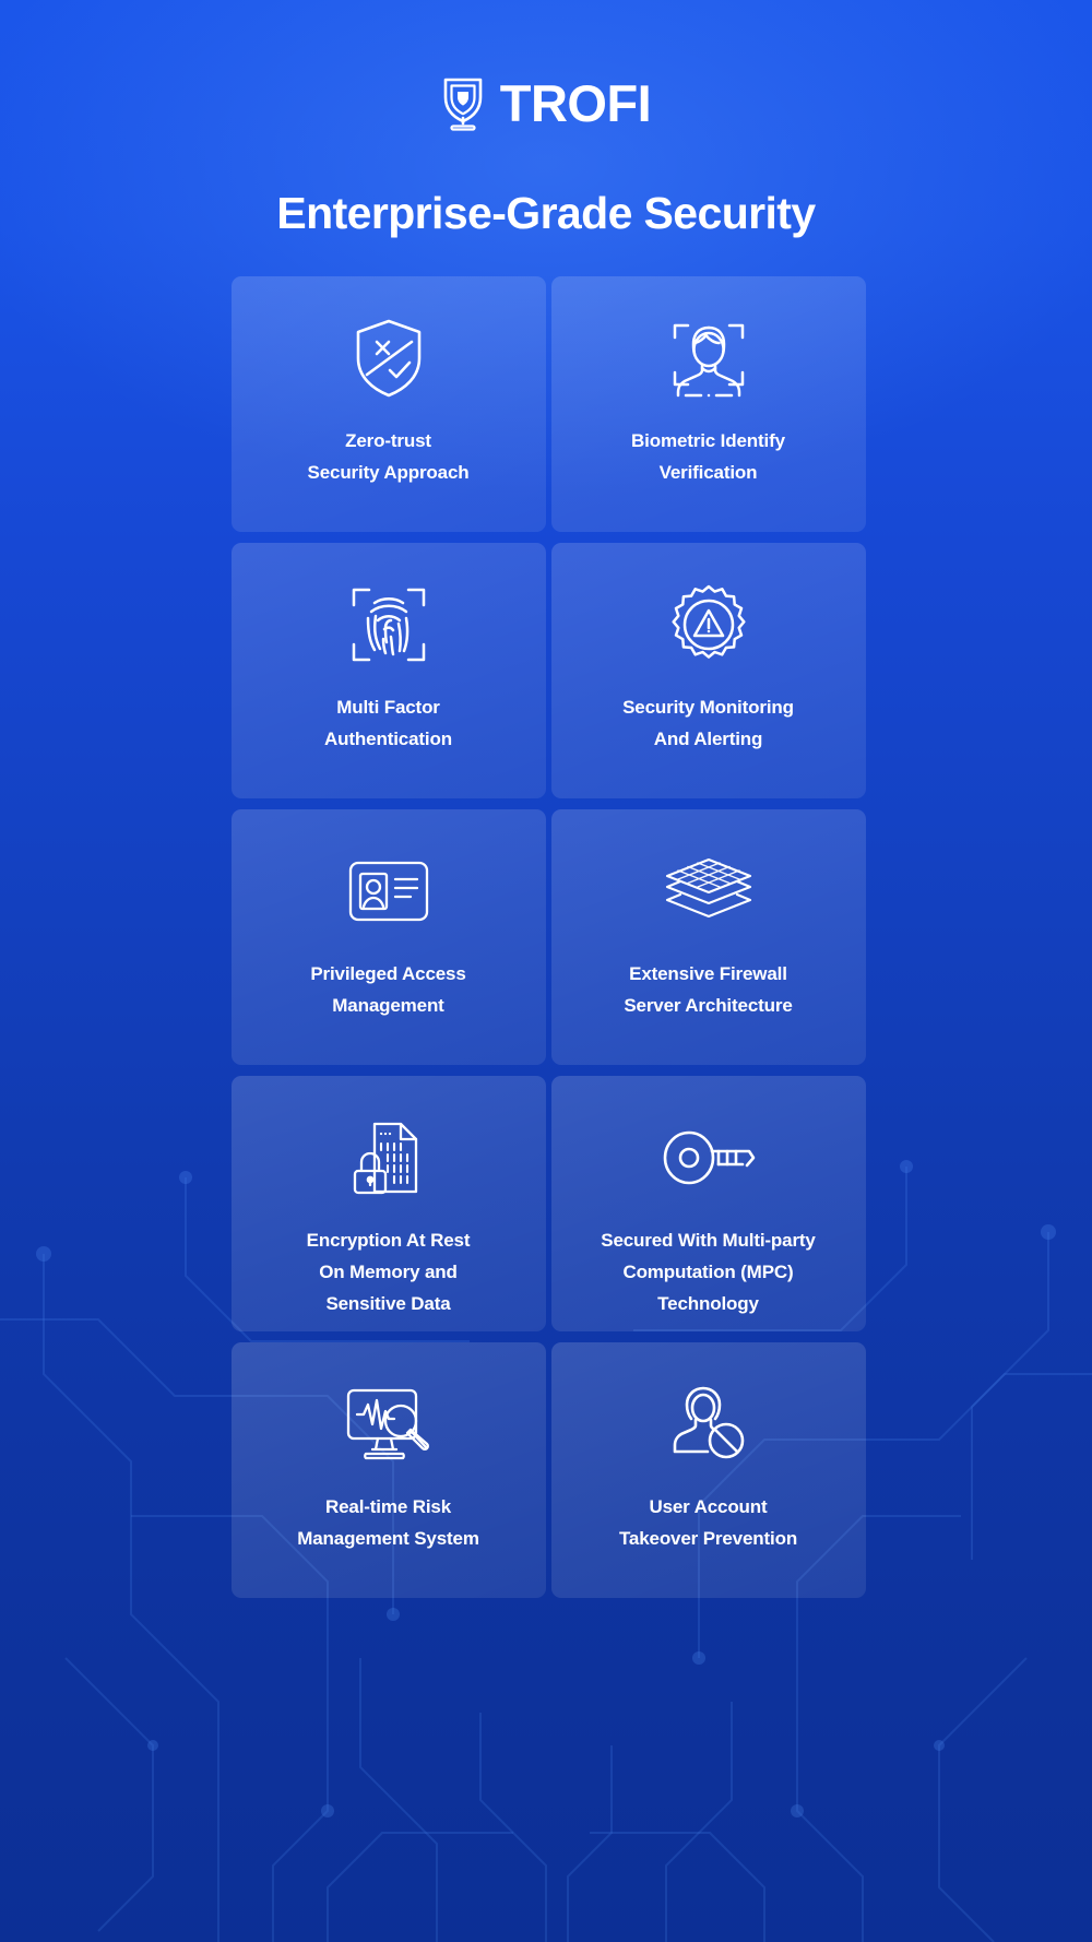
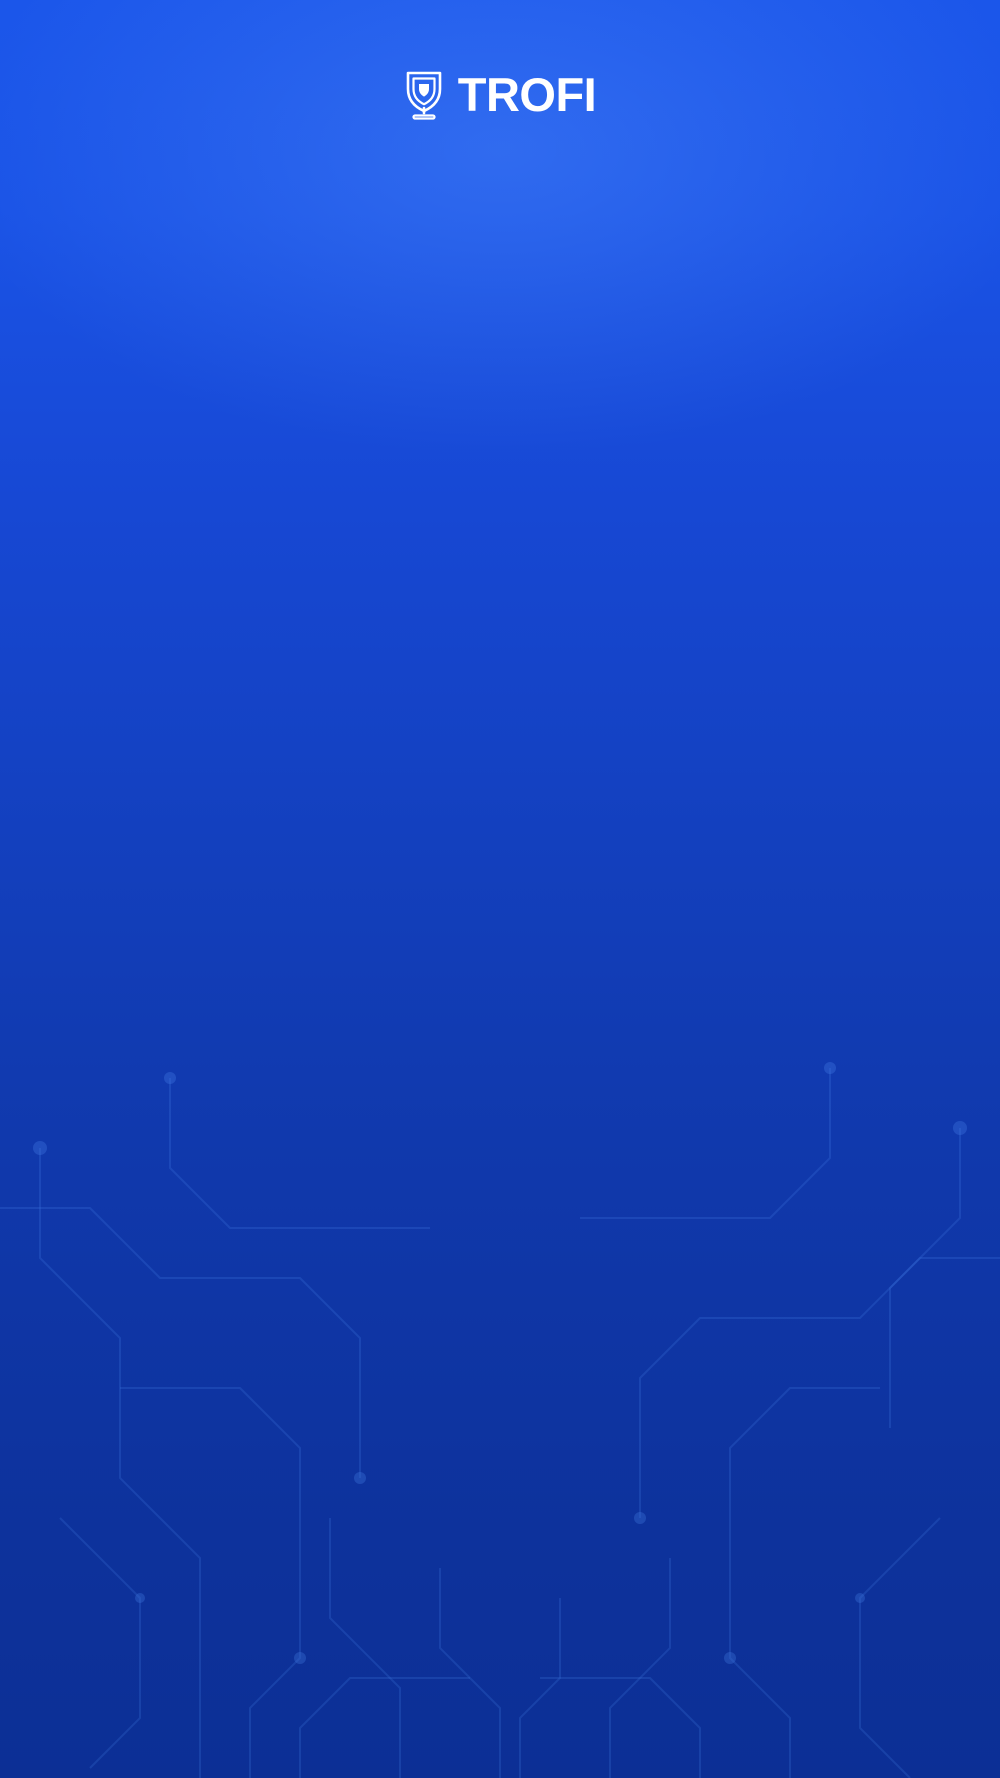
  TROFI
- Enterprise-Grade Security
- Zero-trust
- Security Approach
- Biometric Identify
- Verification
- Multi Factor
- Authentication
- Security Monitoring
- And Alerting
- Privileged Access
- Management
- Extensive Firewall
- Server Architecture
- Encryption At Rest
- On Memory and
- Sensitive Data
- Secured With Multi-party
- Computation (MPC)
- Technology
- Real-time Risk
- Management System
- User Account
- Takeover Prevention
